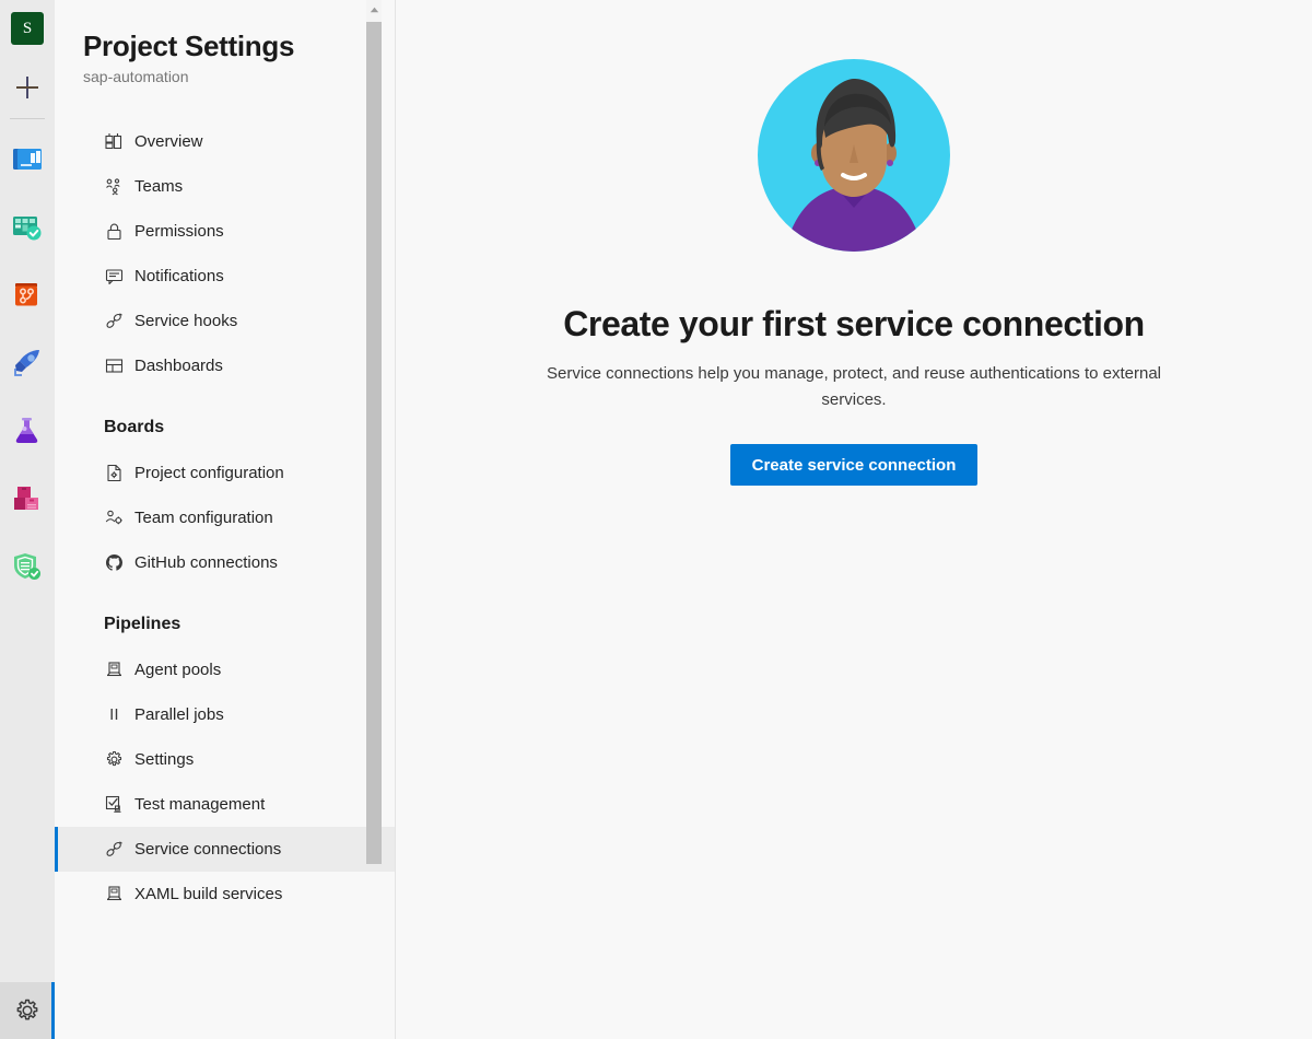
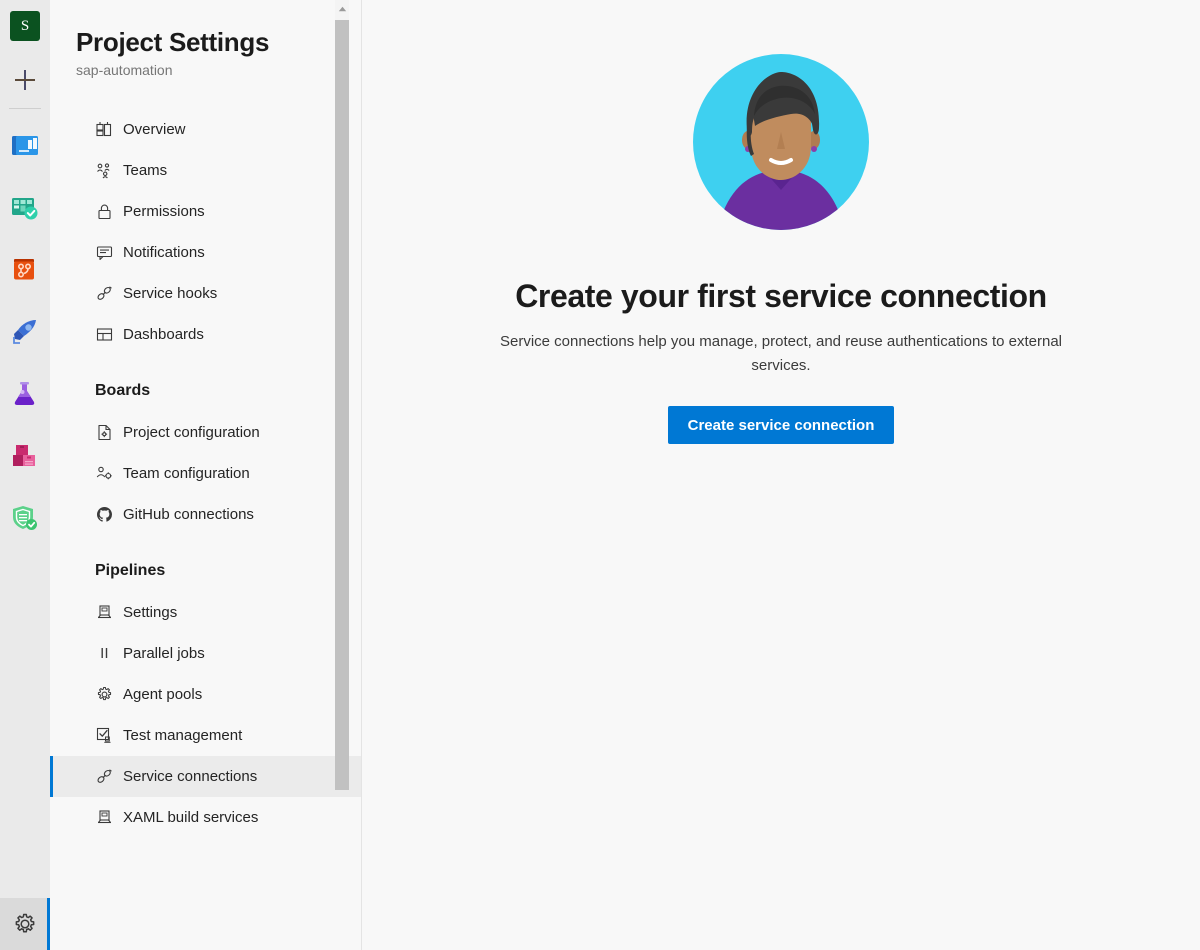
  S
  Project Settings
  sap-automation
  Overview
  Teams
  Permissions
  Notifications
  Service hooks
  Dashboards
  Boards
  Project configuration
  Team configuration
  GitHub connections
  Pipelines
- Agent pools
+ Settings
  Parallel jobs
- Settings
+ Agent pools
  Test management
  Service connections
  XAML build services
  Create your first service connection
  Service connections help you manage, protect, and reuse authentications to external services.
  Create service connection
